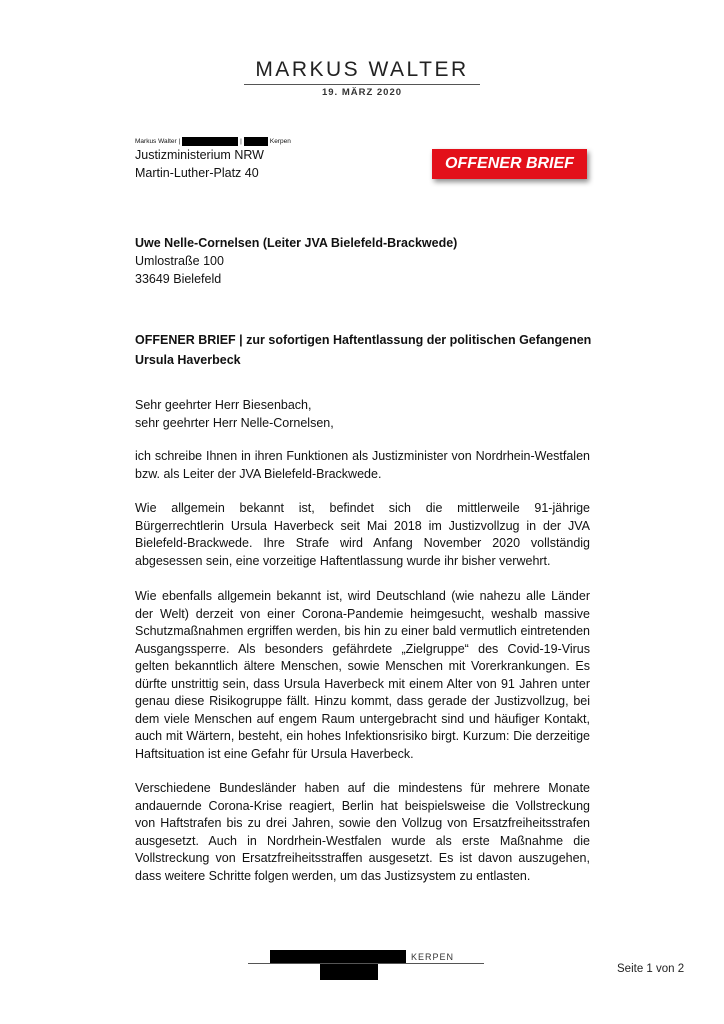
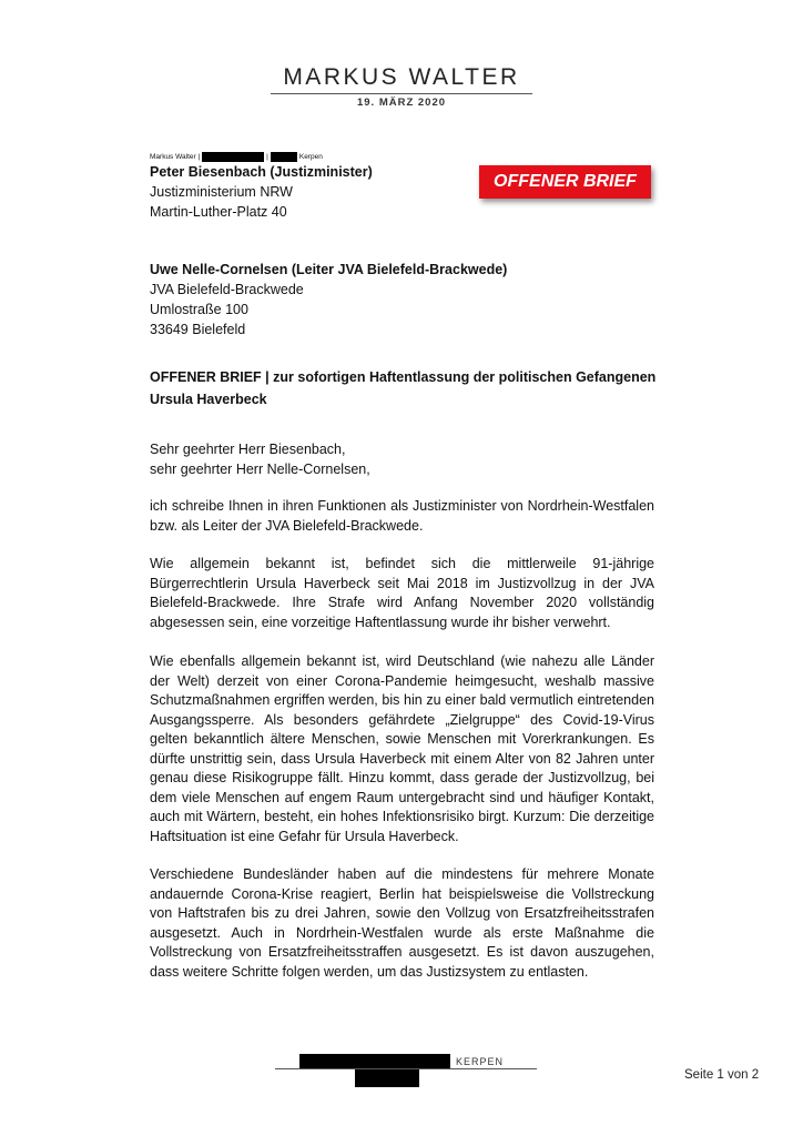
  MARKUS WALTER
  19. MÄRZ 2020
+ Peter Biesenbach (Justizminister)
  Justizministerium NRW
  Martin-Luther-Platz 40
  OFFENER BRIEF
  Uwe Nelle-Cornelsen (Leiter JVA Bielefeld-Brackwede)
+ JVA Bielefeld-Brackwede
  Umlostraße 100
  33649 Bielefeld
  OFFENER BRIEF | zur sofortigen Haftentlassung der politischen Gefangenen Ursula Haverbeck
  Sehr geehrter Herr Biesenbach,
  sehr geehrter Herr Nelle-Cornelsen,
  ich schreibe Ihnen in ihren Funktionen als Justizminister von Nordrhein-Westfalen bzw. als Leiter der JVA Bielefeld-Brackwede.
  Wie allgemein bekannt ist, befindet sich die mittlerweile 91-jährige Bürgerrechtlerin Ursula Haverbeck seit Mai 2018 im Justizvollzug in der JVA Bielefeld-Brackwede. Ihre Strafe wird Anfang November 2020 vollständig abgesessen sein, eine vorzeitige Haftentlassung wurde ihr bisher verwehrt.
- Wie ebenfalls allgemein bekannt ist, wird Deutschland (wie nahezu alle Länder der Welt) derzeit von einer Corona-Pandemie heimgesucht, weshalb massive Schutzmaßnahmen ergriffen werden, bis hin zu einer bald vermutlich eintretenden Ausgangssperre. Als besonders gefährdete „Zielgruppe“ des Covid-19-Virus gelten bekanntlich ältere Menschen, sowie Menschen mit Vorerkrankungen. Es dürfte unstrittig sein, dass Ursula Haverbeck mit einem Alter von 91 Jahren unter genau diese Risikogruppe fällt. Hinzu kommt, dass gerade der Justizvollzug, bei dem viele Menschen auf engem Raum untergebracht sind und häufiger Kontakt, auch mit Wärtern, besteht, ein hohes Infektionsrisiko birgt. Kurzum: Die derzeitige Haftsituation ist eine Gefahr für Ursula Haverbeck.
+ Wie ebenfalls allgemein bekannt ist, wird Deutschland (wie nahezu alle Länder der Welt) derzeit von einer Corona-Pandemie heimgesucht, weshalb massive Schutzmaßnahmen ergriffen werden, bis hin zu einer bald vermutlich eintretenden Ausgangssperre. Als besonders gefährdete „Zielgruppe“ des Covid-19-Virus gelten bekanntlich ältere Menschen, sowie Menschen mit Vorerkrankungen. Es dürfte unstrittig sein, dass Ursula Haverbeck mit einem Alter von 82 Jahren unter genau diese Risikogruppe fällt. Hinzu kommt, dass gerade der Justizvollzug, bei dem viele Menschen auf engem Raum untergebracht sind und häufiger Kontakt, auch mit Wärtern, besteht, ein hohes Infektionsrisiko birgt. Kurzum: Die derzeitige Haftsituation ist eine Gefahr für Ursula Haverbeck.
  Verschiedene Bundesländer haben auf die mindestens für mehrere Monate andauernde Corona-Krise reagiert, Berlin hat beispielsweise die Vollstreckung von Haftstrafen bis zu drei Jahren, sowie den Vollzug von Ersatzfreiheitsstrafen ausgesetzt. Auch in Nordrhein-Westfalen wurde als erste Maßnahme die Vollstreckung von Ersatzfreiheitsstraffen ausgesetzt. Es ist davon auszugehen, dass weitere Schritte folgen werden, um das Justizsystem zu entlasten.
  KERPEN
  Seite 1 von 2
